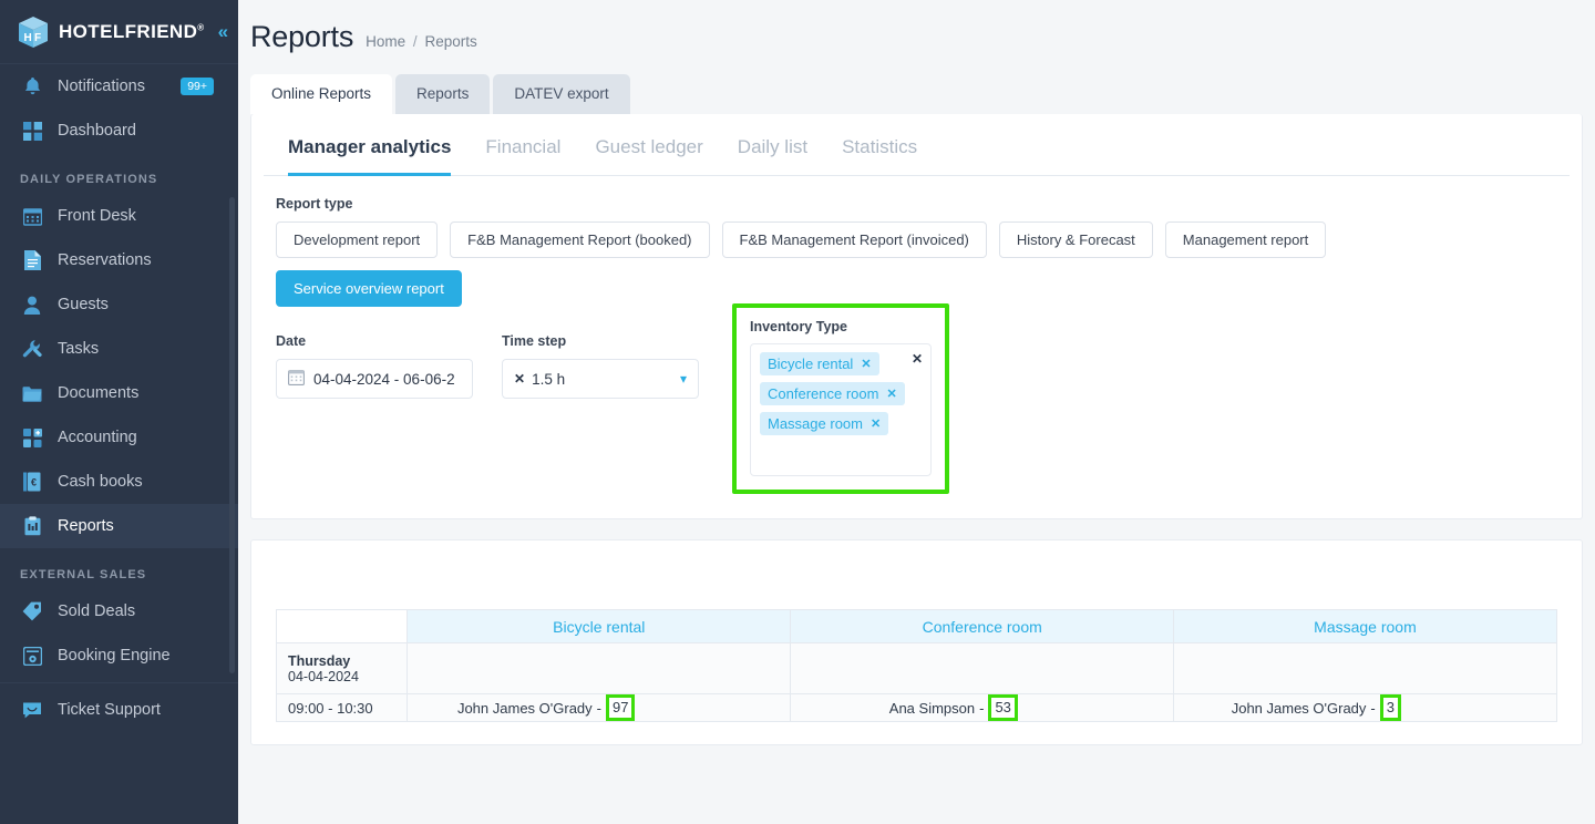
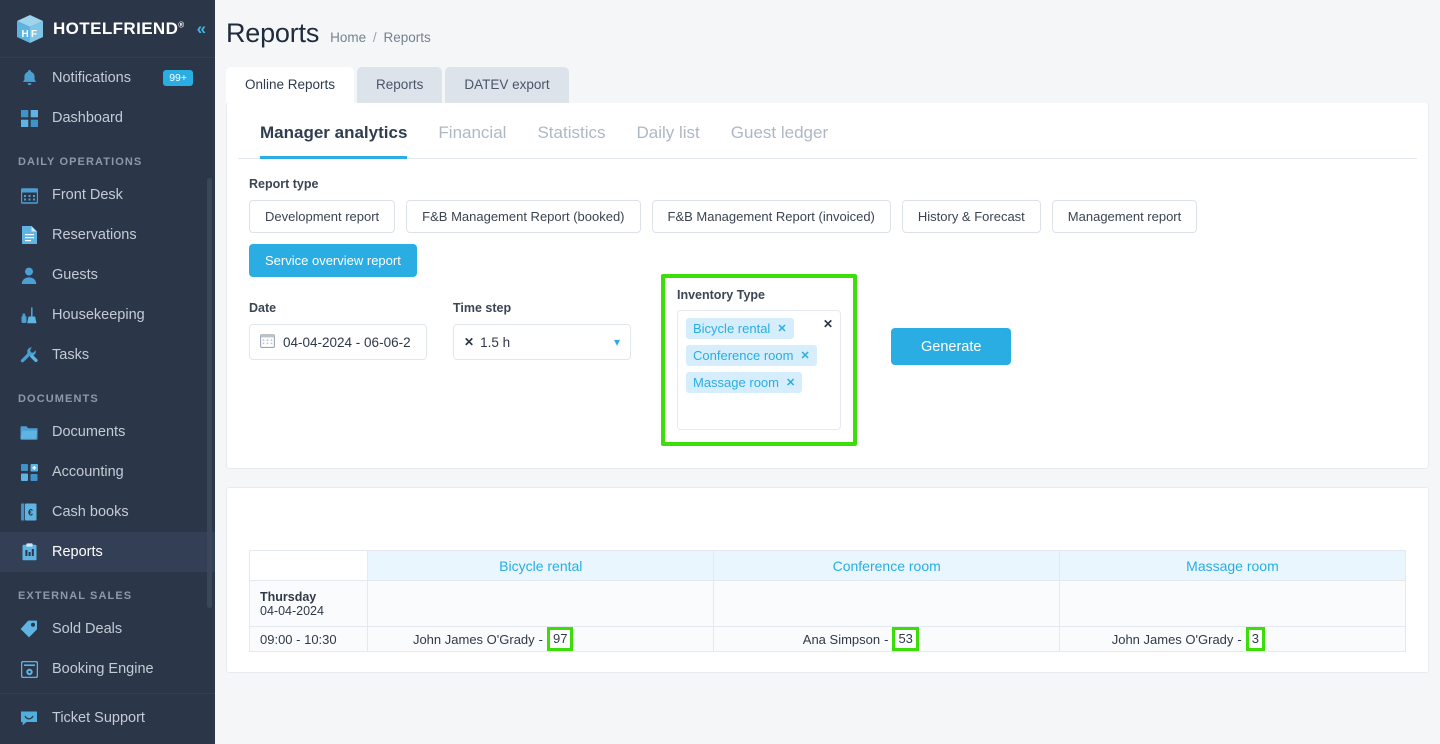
  H
  F
  HOTELFRIEND®
  «
  Notifications
  99+
  Dashboard
  DAILY OPERATIONS
  Front Desk
  Reservations
  Guests
+ Housekeeping
  Tasks
+ DOCUMENTS
  Documents
  Accounting
  €
  Cash books
  Reports
  EXTERNAL SALES
  Sold Deals
  Booking Engine
  Ticket Support
  Reports
  Home / Reports
  Online Reports
  Reports
  DATEV export
  Manager analytics
  Financial
- Guest ledger
+ Statistics
  Daily list
- Statistics
+ Guest ledger
  Report type
  Development report
  F&B Management Report (booked)
  F&B Management Report (invoiced)
  History & Forecast
  Management report
  Service overview report
  Date
  04-04-2024 - 06-06-2
  Time step
  ✕
  1.5 h
  ▾
  Inventory Type
  ✕
  Bicycle rental
  ✕
  Conference room
  ✕
  Massage room
  ✕
+ Generate
  	Bicycle rental	Conference room	Massage room
  Thursday 04-04-2024
  09:00 - 10:30	John James O'Grady - 97	Ana Simpson - 53	John James O'Grady - 3
